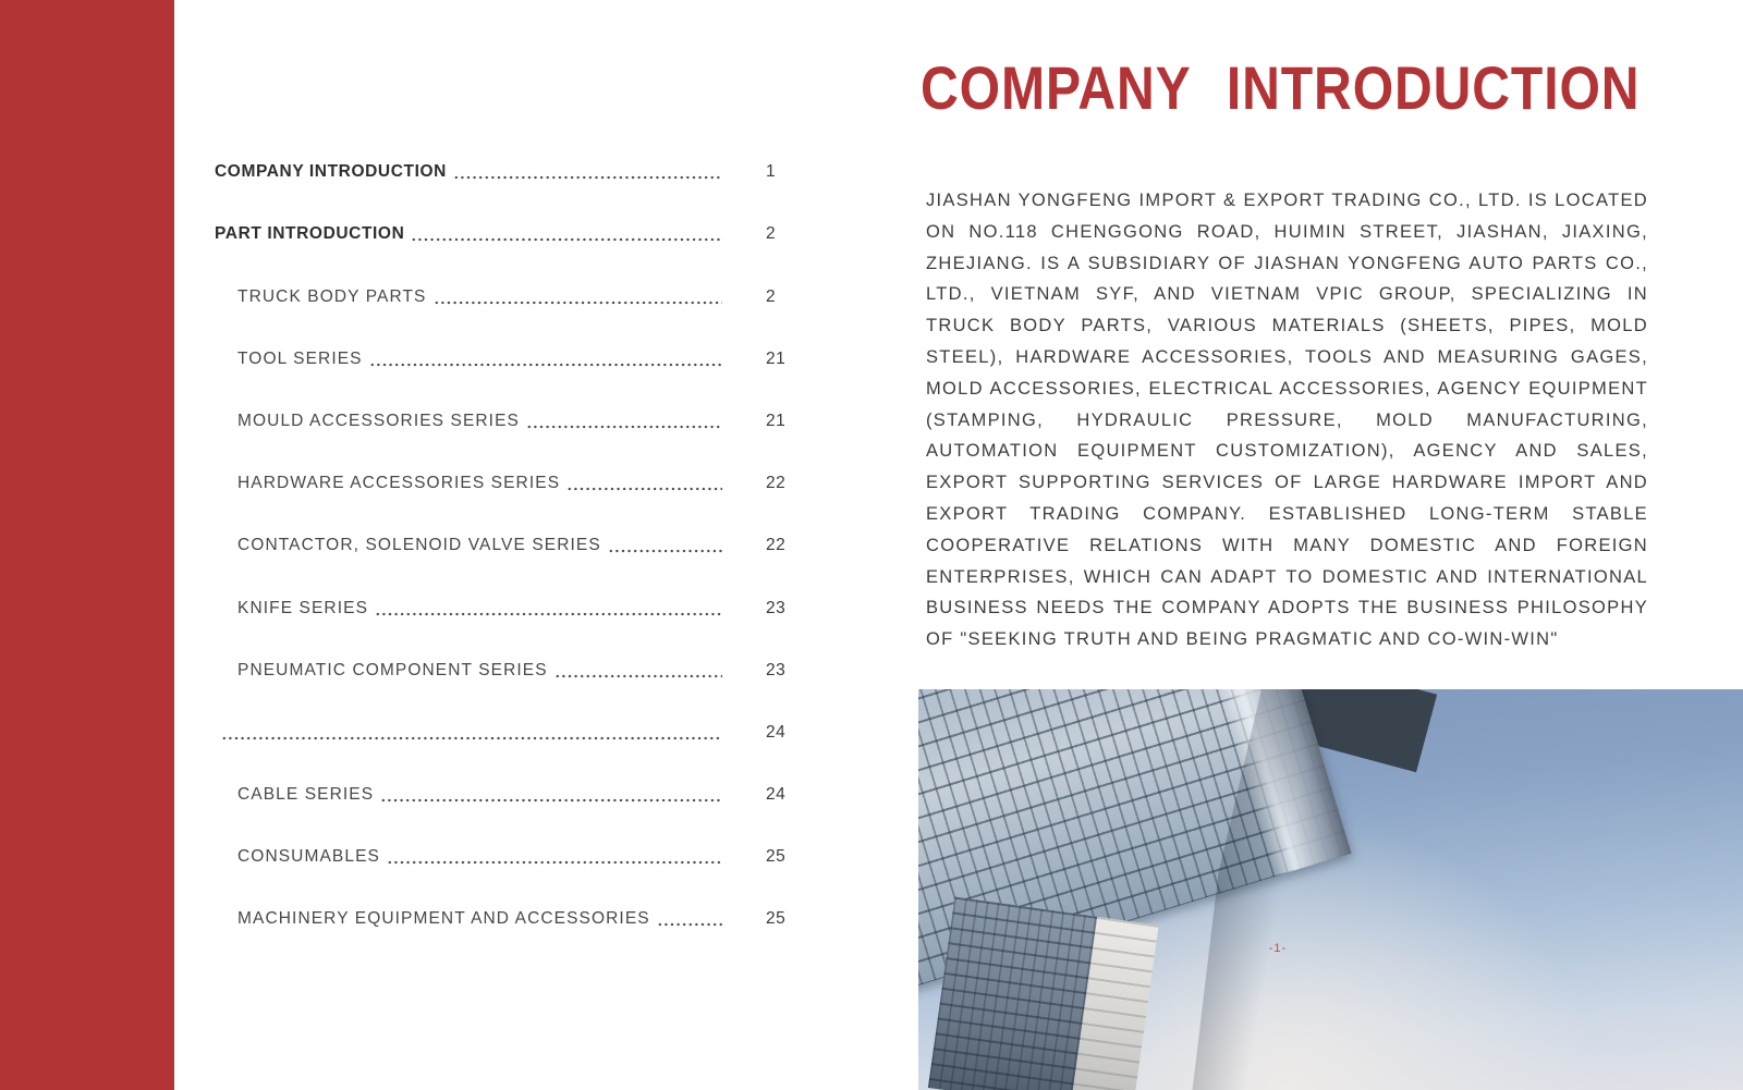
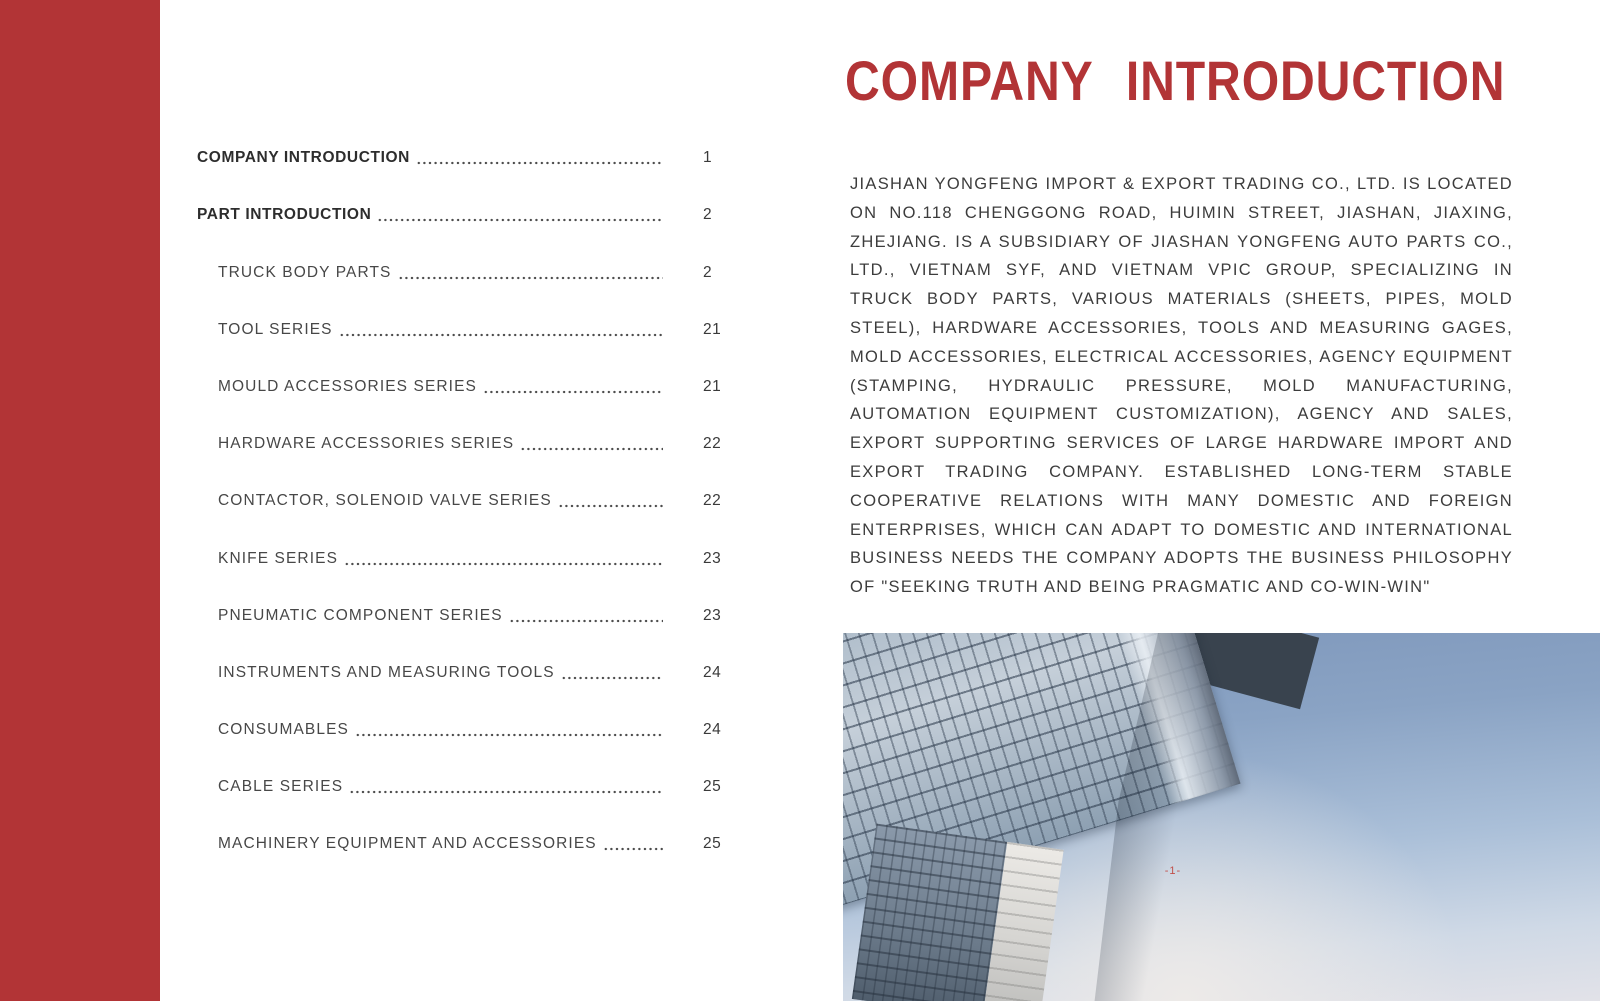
  COMPANY INTRODUCTION
  1
  PART INTRODUCTION
  2
  TRUCK BODY PARTS
  2
  TOOL SERIES
  21
  MOULD ACCESSORIES SERIES
  21
  HARDWARE ACCESSORIES SERIES
  22
  CONTACTOR, SOLENOID VALVE SERIES
  22
  KNIFE SERIES
  23
  PNEUMATIC COMPONENT SERIES
  23
+ INSTRUMENTS AND MEASURING TOOLS
  24
- CABLE SERIES
+ CONSUMABLES
  24
- CONSUMABLES
+ CABLE SERIES
  25
  MACHINERY EQUIPMENT AND ACCESSORIES
  25
  COMPANY INTRODUCTION
  JIASHAN YONGFENG IMPORT & EXPORT TRADING CO., LTD. IS LOCATED ON NO.118 CHENGGONG ROAD, HUIMIN STREET, JIASHAN, JIAXING, ZHEJIANG. IS A SUBSIDIARY OF JIASHAN YONGFENG AUTO PARTS CO., LTD., VIETNAM SYF, AND VIETNAM VPIC GROUP, SPECIALIZING IN TRUCK BODY PARTS, VARIOUS MATERIALS (SHEETS, PIPES, MOLD STEEL), HARDWARE ACCESSORIES, TOOLS AND MEASURING GAGES, MOLD ACCESSORIES, ELECTRICAL ACCESSORIES, AGENCY EQUIPMENT (STAMPING, HYDRAULIC PRESSURE, MOLD MANUFACTURING, AUTOMATION EQUIPMENT CUSTOMIZATION), AGENCY AND SALES, EXPORT SUPPORTING SERVICES OF LARGE HARDWARE IMPORT AND EXPORT TRADING COMPANY. ESTABLISHED LONG-TERM STABLE COOPERATIVE RELATIONS WITH MANY DOMESTIC AND FOREIGN ENTERPRISES, WHICH CAN ADAPT TO DOMESTIC AND INTERNATIONAL BUSINESS NEEDS THE COMPANY ADOPTS THE BUSINESS PHILOSOPHY OF "SEEKING TRUTH AND BEING PRAGMATIC AND CO-WIN-WIN"
  -1-
